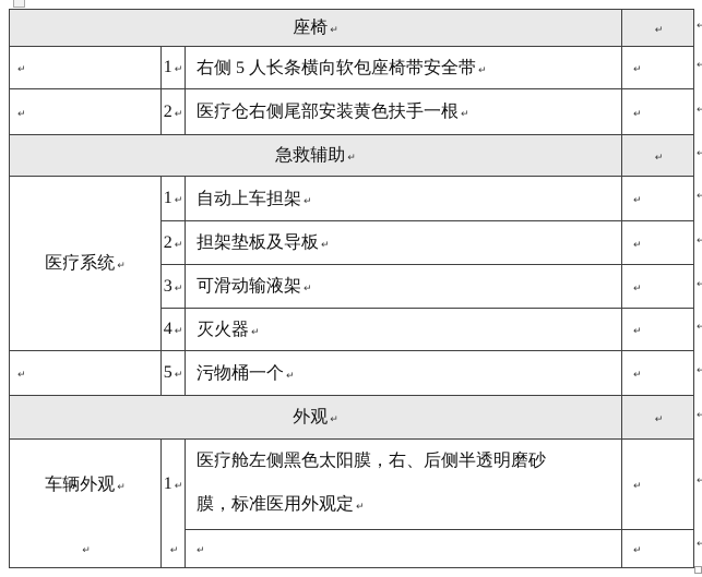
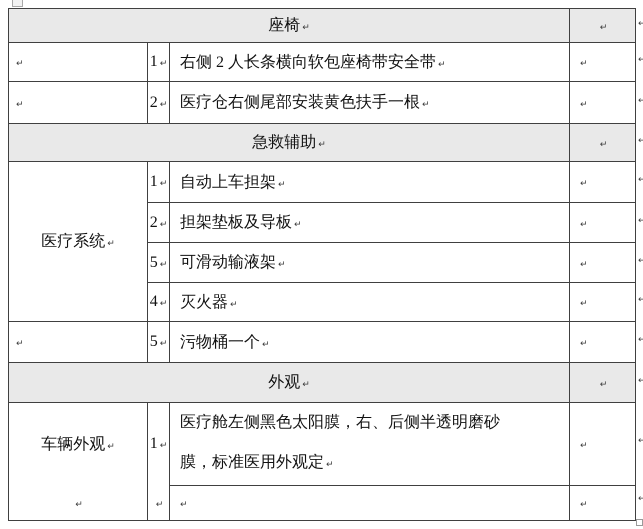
  座椅 ↵	↵
- ↵	1 ↵	右侧 5 人长条横向软包座椅带安全带 ↵	↵
+ ↵	1 ↵	右侧 2 人长条横向软包座椅带安全带 ↵	↵
  ↵	2 ↵	医疗仓右侧尾部安装黄色扶手一根 ↵	↵
  急救辅助 ↵	↵
  医疗系统 ↵	1 ↵	自动上车担架 ↵	↵
  2 ↵	担架垫板及导板 ↵	↵
- 3 ↵	可滑动输液架 ↵	↵
+ 5 ↵	可滑动输液架 ↵	↵
  4 ↵	灭火器 ↵	↵
  ↵	5 ↵	污物桶一个 ↵	↵
  外观 ↵	↵
  车辆外观 ↵	1 ↵	医疗舱左侧黑色太阳膜，右、后侧半透明磨砂膜，标准医用外观定 ↵	↵
  ↵	↵	↵	↵
  ↵
  ↵
  ↵
  ↵
  ↵
  ↵
  ↵
  ↵
  ↵
  ↵
  ↵
  ↵
